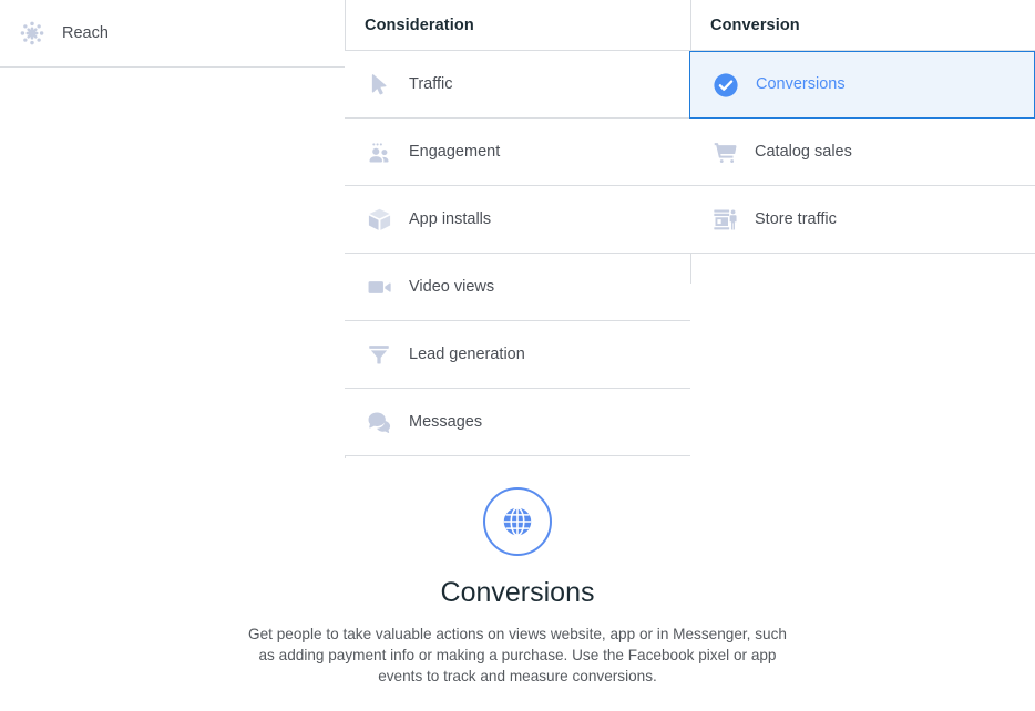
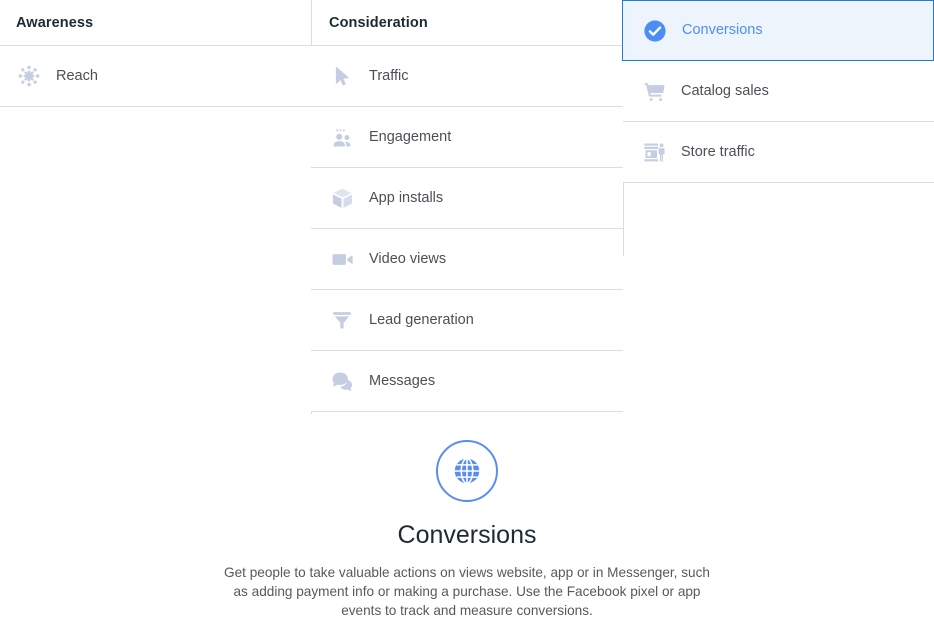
+ Awareness
  Reach
  Consideration
  Traffic
  Engagement
  App installs
  Video views
  Lead generation
  Messages
- Conversion
  Conversions
  Catalog sales
  Store traffic
  Conversions
  Get people to take valuable actions on views website, app or in Messenger, such as adding payment info or making a purchase. Use the Facebook pixel or app events to track and measure conversions.
